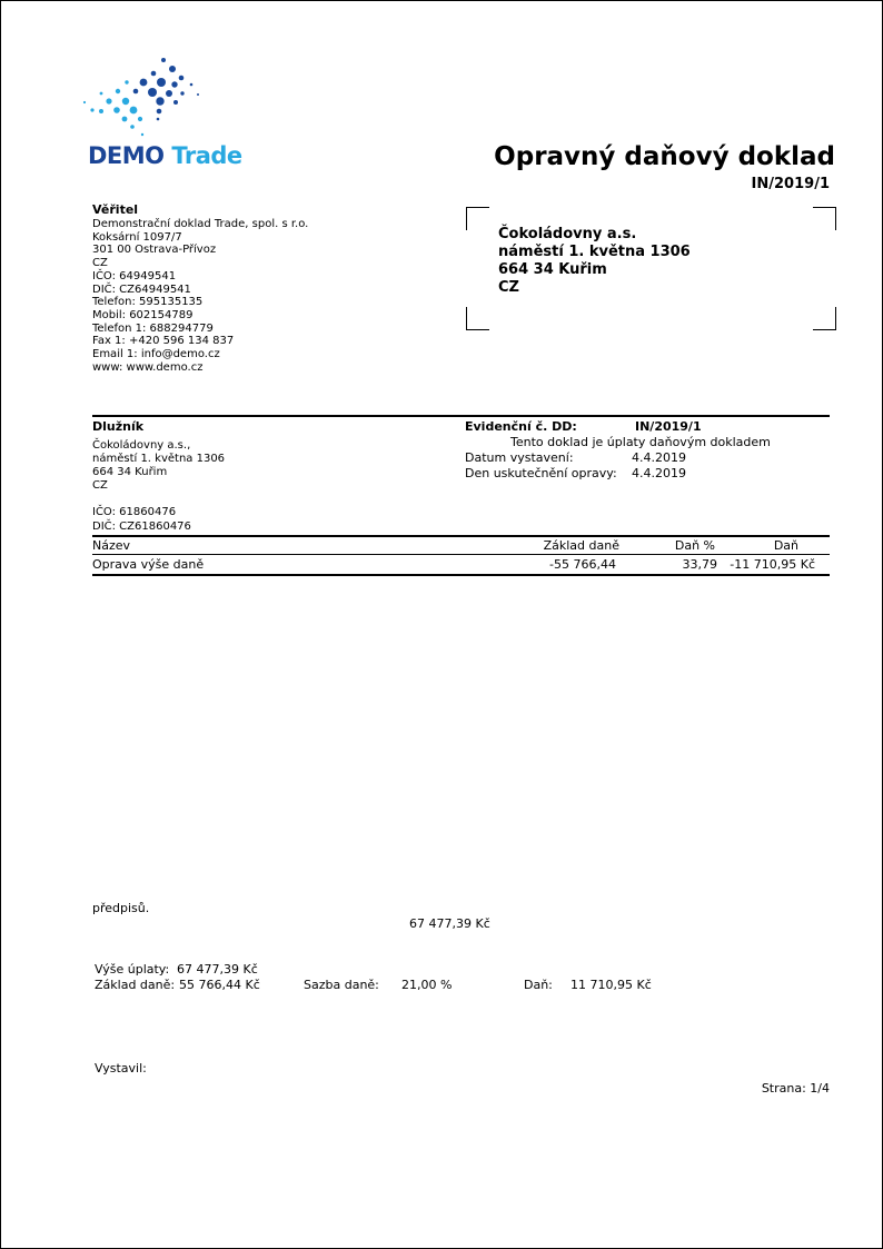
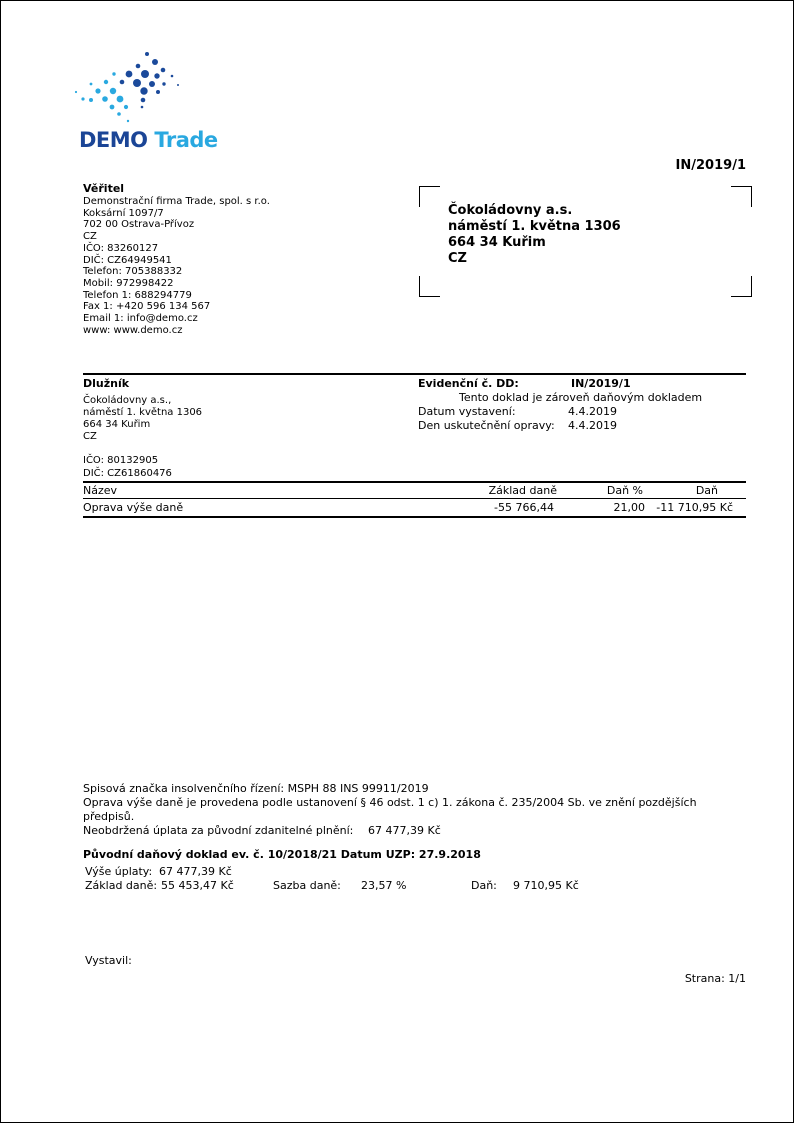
  DEMO Trade
- Opravný daňový doklad
  IN/2019/1
  Věřitel
- Demonstrační doklad Trade, spol. s r.o.
+ Demonstrační firma Trade, spol. s r.o.
  Koksární 1097/7
- 301 00 Ostrava-Přívoz
+ 702 00 Ostrava-Přívoz
  CZ
- IČO: 64949541
+ IČO: 83260127
  DIČ: CZ64949541
- Telefon: 595135135
+ Telefon: 705388332
- Mobil: 602154789
+ Mobil: 972998422
  Telefon 1: 688294779
- Fax 1: +420 596 134 837
+ Fax 1: +420 596 134 567
  Email 1: info@demo.cz
  www: www.demo.cz
  Čokoládovny a.s.
  náměstí 1. května 1306
  664 34 Kuřim
  CZ
  Dlužník
  Čokoládovny a.s.,
  náměstí 1. května 1306
  664 34 Kuřim
  CZ
- IČO: 61860476
+ IČO: 80132905
  DIČ: CZ61860476
  Evidenční č. DD:
  IN/2019/1
- Tento doklad je úplaty daňovým dokladem
+ Tento doklad je zároveň daňovým dokladem
  Datum vystavení:
  4.4.2019
  Den uskutečnění opravy:
  4.4.2019
  Název
  Základ daně
  Daň %
  Daň
  Oprava výše daně
  -55 766,44
- 33,79
+ 21,00
  -11 710,95 Kč
+ Spisová značka insolvenčního řízení: MSPH 88 INS 99911/2019
+ Oprava výše daně je provedena podle ustanovení § 46 odst. 1 c) 1. zákona č. 235/2004 Sb. ve znění pozdějších
  předpisů.
+ Neobdržená úplata za původní zdanitelné plnění:
  67 477,39 Kč
+ Původní daňový doklad ev. č. 10/2018/21 Datum UZP: 27.9.2018
  Výše úplaty:
  67 477,39 Kč
  Základ daně:
- 55 766,44 Kč
+ 55 453,47 Kč
  Sazba daně:
- 21,00 %
+ 23,57 %
  Daň:
- 11 710,95 Kč
+ 9 710,95 Kč
  Vystavil:
- Strana: 1/4
+ Strana: 1/1
